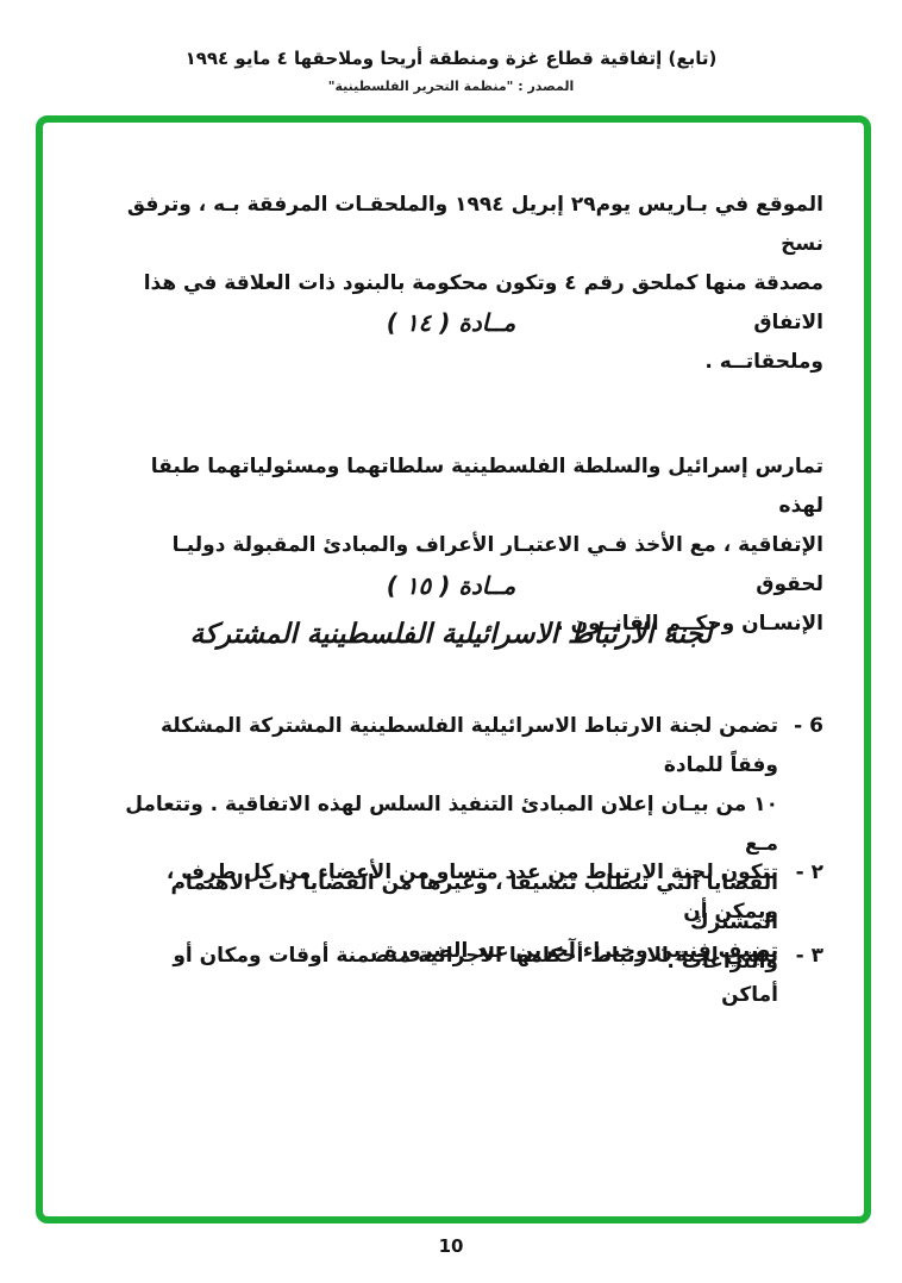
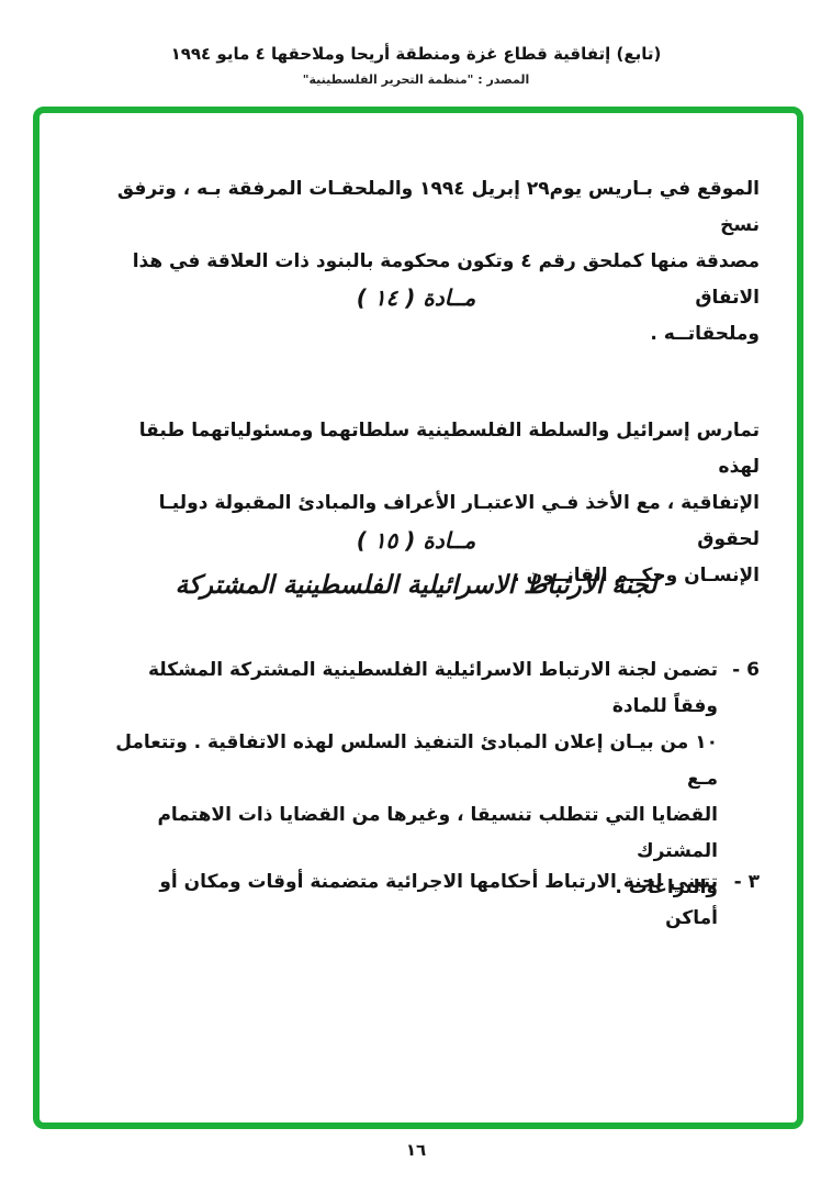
  (تابع) إتفاقية قطاع غزة ومنطقة أريحا وملاحقها ٤ مايو ١٩٩٤
  المصدر : "منظمة التحرير الفلسطينية"
  الموقع في بـاريس يوم٢٩ إبريل ١٩٩٤ والملحقـات المرفقة بـه ، وترفق نسخ
  مصدقة منها كملحق رقم ٤ وتكون محكومة بالبنود ذات العلاقة في هذا الاتفاق
  وملحقاتــه .
  مــادة ( ١٤ )
  تمارس إسرائيل والسلطة الفلسطينية سلطاتهما ومسئولياتهما طبقا لهذه
  الإتفاقية ، مع الأخذ فـي الاعتبـار الأعراف والمبادئ المقبولة دوليـا لحقوق
  الإنسـان وحكــم القانــون .
  مــادة ( ١٥ )
  لجنة الارتباط الاسرائيلية الفلسطينية المشتركة
  6 -
  تضمن لجنة الارتباط الاسرائيلية الفلسطينية المشتركة المشكلة وفقاً للمادة
  ١٠ من بيـان إعلان المبادئ التنفيذ السلس لهذه الاتفاقية . وتتعامل مـع
  القضايا التي تتطلب تنسيقا ، وغيرها من القضايا ذات الاهتمام المشترك
  والنزاعات .
- ٢ -
- تتكون لجنة الارتباط من عدد متساو من الأعضاء من كل طرف ، ويمكن أن
- تضيف فنيين وخبراء آخرين عند الضرورة .
  ٣ -
  تتبني لجنة الارتباط أحكامها الاجرائية متضمنة أوقات ومكان أو أماكن
- 10
+ ١٦
